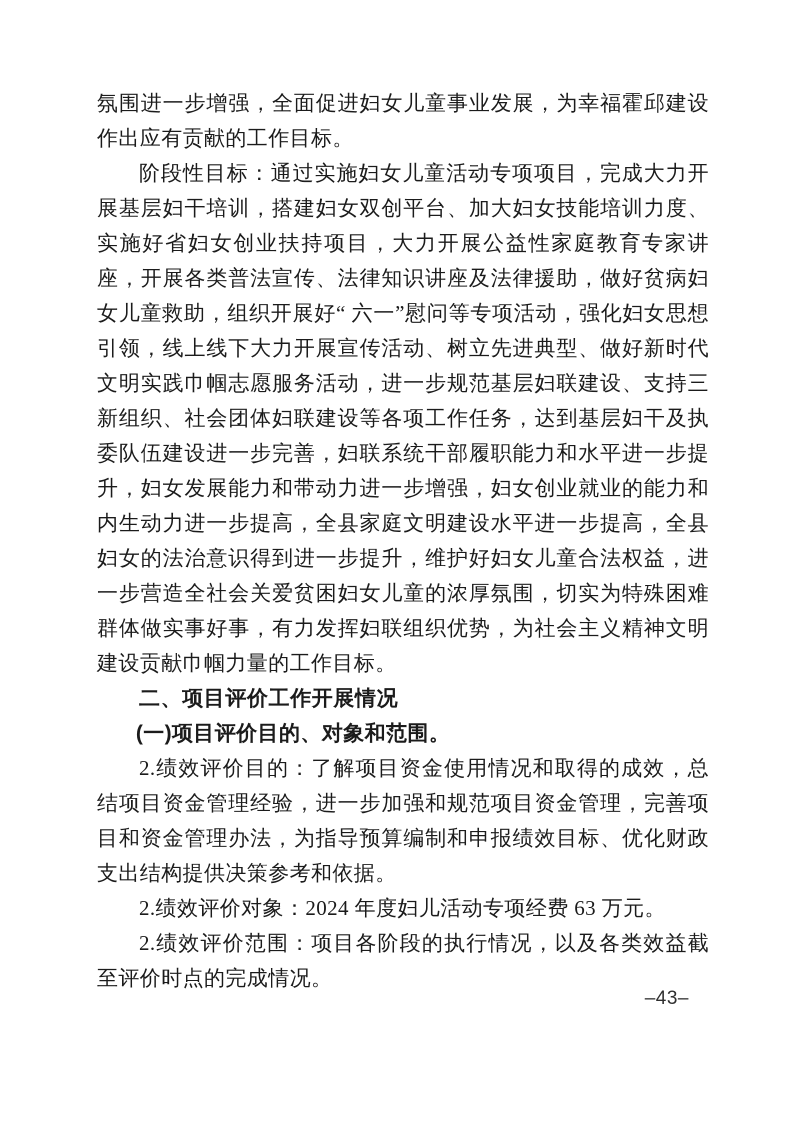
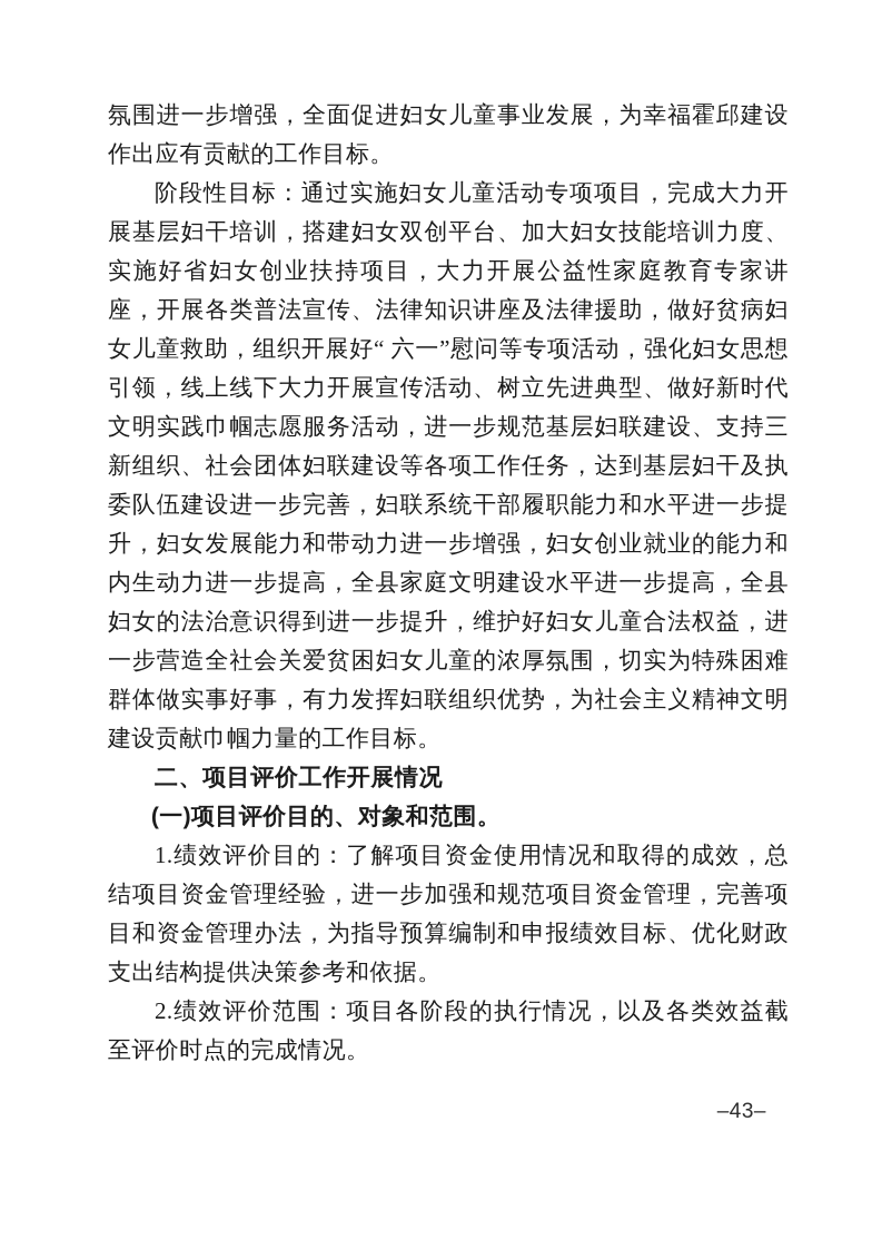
  氛围进一步增强，全面促进妇女儿童事业发展，为幸福霍邱建设作出应有贡献的工作目标。
  阶段性目标：通过实施妇女儿童活动专项项目，完成大力开展基层妇干培训，搭建妇女双创平台、加大妇女技能培训力度、实施好省妇女创业扶持项目，大力开展公益性家庭教育专家讲座，开展各类普法宣传、法律知识讲座及法律援助，做好贫病妇女儿童救助，组织开展好“ 六一”慰问等专项活动，强化妇女思想引领，线上线下大力开展宣传活动、树立先进典型、做好新时代文明实践巾帼志愿服务活动，进一步规范基层妇联建设、支持三新组织、社会团体妇联建设等各项工作任务，达到基层妇干及执委队伍建设进一步完善，妇联系统干部履职能力和水平进一步提升，妇女发展能力和带动力进一步增强，妇女创业就业的能力和内生动力进一步提高，全县家庭文明建设水平进一步提高，全县妇女的法治意识得到进一步提升，维护好妇女儿童合法权益，进一步营造全社会关爱贫困妇女儿童的浓厚氛围，切实为特殊困难群体做实事好事，有力发挥妇联组织优势，为社会主义精神文明建设贡献巾帼力量的工作目标。
  二、项目评价工作开展情况
  (一)项目评价目的、对象和范围。
- 2.绩效评价目的：了解项目资金使用情况和取得的成效，总结项目资金管理经验，进一步加强和规范项目资金管理，完善项目和资金管理办法，为指导预算编制和申报绩效目标、优化财政支出结构提供决策参考和依据。
+ 1.绩效评价目的：了解项目资金使用情况和取得的成效，总结项目资金管理经验，进一步加强和规范项目资金管理，完善项目和资金管理办法，为指导预算编制和申报绩效目标、优化财政支出结构提供决策参考和依据。
- 2.绩效评价对象：2024 年度妇儿活动专项经费 63 万元。
  2.绩效评价范围：项目各阶段的执行情况，以及各类效益截至评价时点的完成情况。
  –43–
